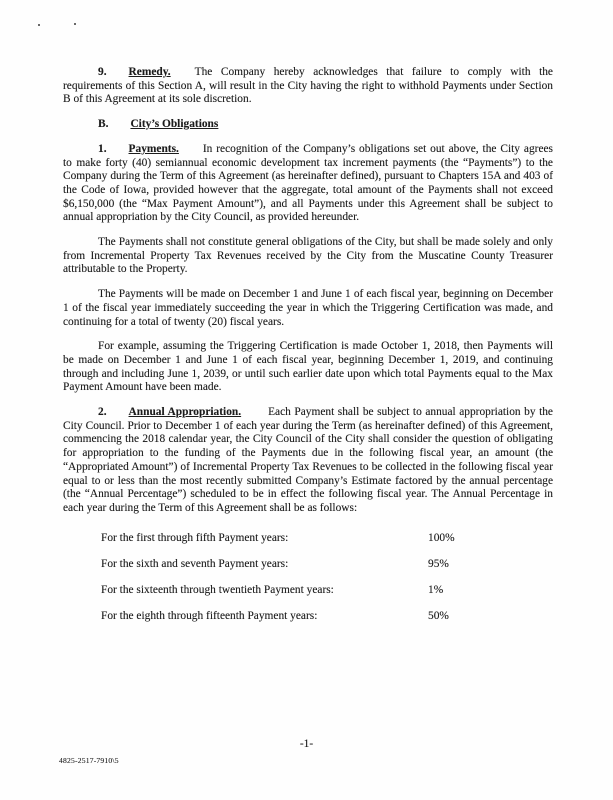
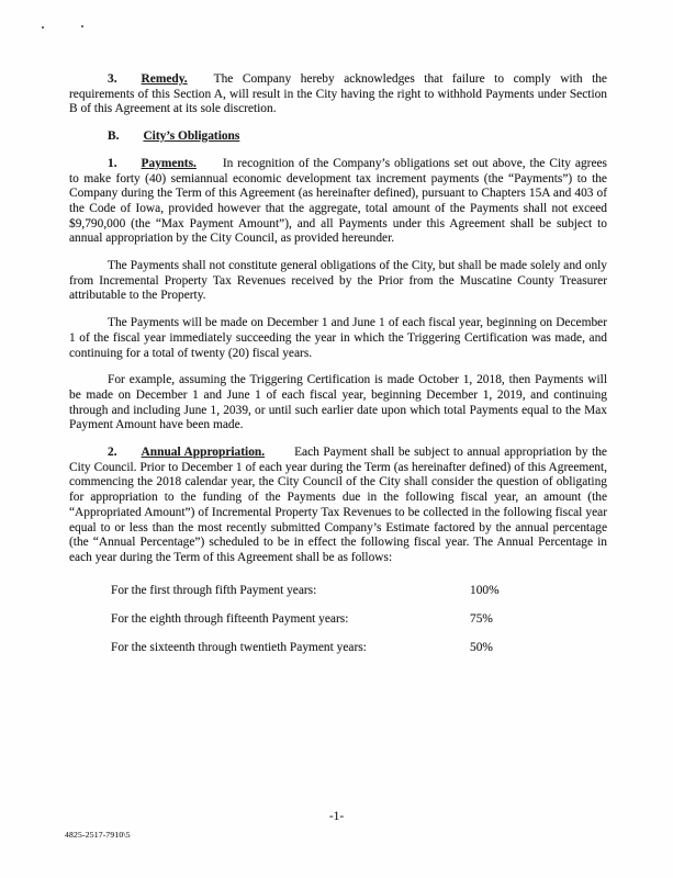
- 9. Remedy. The Company hereby acknowledges that failure to comply with the requirements of this Section A, will result in the City having the right to withhold Payments under Section B of this Agreement at its sole discretion.
+ 3. Remedy. The Company hereby acknowledges that failure to comply with the requirements of this Section A, will result in the City having the right to withhold Payments under Section B of this Agreement at its sole discretion.
  B. City’s Obligations
- 1. Payments. In recognition of the Company’s obligations set out above, the City agrees to make forty (40) semiannual economic development tax increment payments (the “Payments”) to the Company during the Term of this Agreement (as hereinafter defined), pursuant to Chapters 15A and 403 of the Code of Iowa, provided however that the aggregate, total amount of the Payments shall not exceed $6,150,000 (the “Max Payment Amount”), and all Payments under this Agreement shall be subject to annual appropriation by the City Council, as provided hereunder.
+ 1. Payments. In recognition of the Company’s obligations set out above, the City agrees to make forty (40) semiannual economic development tax increment payments (the “Payments”) to the Company during the Term of this Agreement (as hereinafter defined), pursuant to Chapters 15A and 403 of the Code of Iowa, provided however that the aggregate, total amount of the Payments shall not exceed $9,790,000 (the “Max Payment Amount”), and all Payments under this Agreement shall be subject to annual appropriation by the City Council, as provided hereunder.
- The Payments shall not constitute general obligations of the City, but shall be made solely and only from Incremental Property Tax Revenues received by the City from the Muscatine County Treasurer attributable to the Property.
+ The Payments shall not constitute general obligations of the City, but shall be made solely and only from Incremental Property Tax Revenues received by the Prior from the Muscatine County Treasurer attributable to the Property.
  The Payments will be made on December 1 and June 1 of each fiscal year, beginning on December 1 of the fiscal year immediately succeeding the year in which the Triggering Certification was made, and continuing for a total of twenty (20) fiscal years.
  For example, assuming the Triggering Certification is made October 1, 2018, then Payments will be made on December 1 and June 1 of each fiscal year, beginning December 1, 2019, and continuing through and including June 1, 2039, or until such earlier date upon which total Payments equal to the Max Payment Amount have been made.
  2. Annual Appropriation. Each Payment shall be subject to annual appropriation by the City Council. Prior to December 1 of each year during the Term (as hereinafter defined) of this Agreement, commencing the 2018 calendar year, the City Council of the City shall consider the question of obligating for appropriation to the funding of the Payments due in the following fiscal year, an amount (the “Appropriated Amount”) of Incremental Property Tax Revenues to be collected in the following fiscal year equal to or less than the most recently submitted Company’s Estimate factored by the annual percentage (the “Annual Percentage”) scheduled to be in effect the following fiscal year. The Annual Percentage in each year during the Term of this Agreement shall be as follows:
  For the first through fifth Payment years:
  100%
- For the sixth and seventh Payment years:
- 95%
- For the sixteenth through twentieth Payment years:
+ For the eighth through fifteenth Payment years:
- 1%
+ 75%
- For the eighth through fifteenth Payment years:
+ For the sixteenth through twentieth Payment years:
  50%
  -1-
  4825-2517-7910\5
